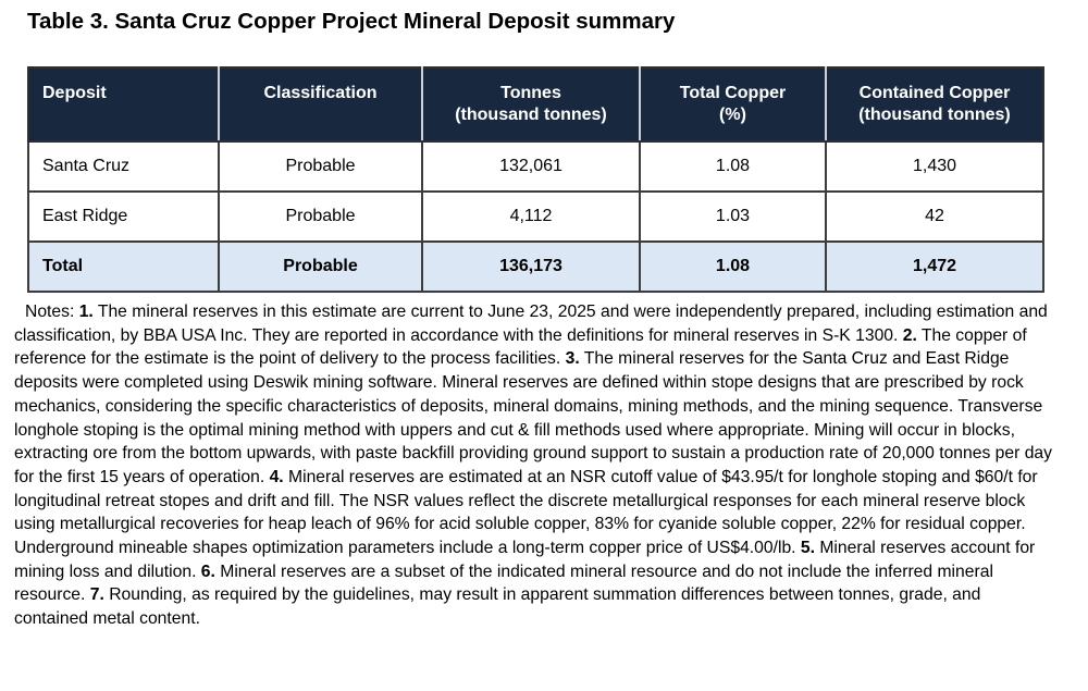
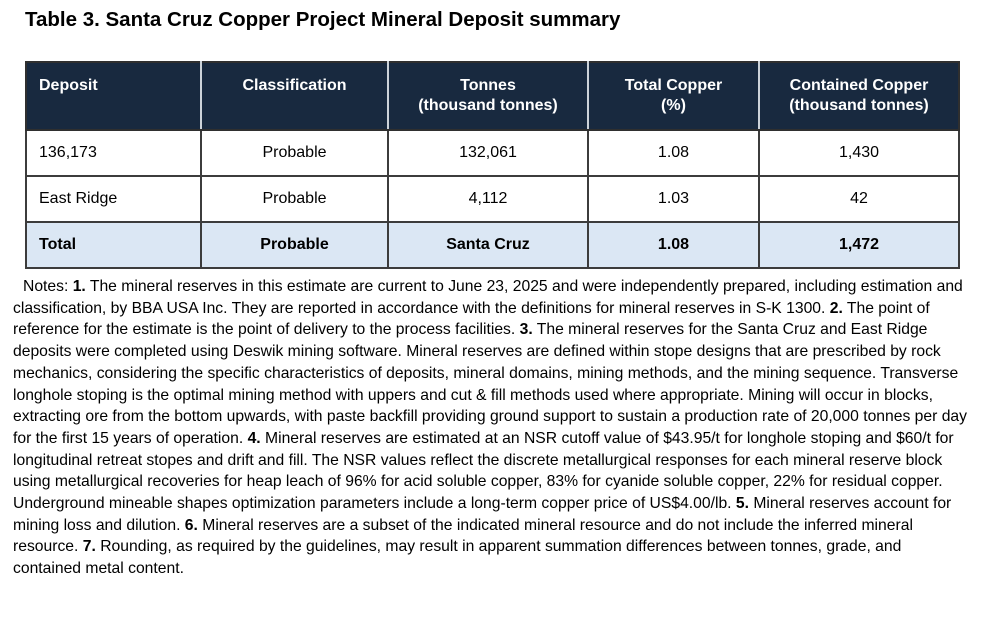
  Table 3. Santa Cruz Copper Project Mineral Deposit summary
  Deposit	Classification	Tonnes(thousand tonnes)	Total Copper(%)	Contained Copper(thousand tonnes)
- Santa Cruz	Probable	132,061	1.08	1,430
+ 136,173	Probable	132,061	1.08	1,430
  East Ridge	Probable	4,112	1.03	42
- Total	Probable	136,173	1.08	1,472
+ Total	Probable	Santa Cruz	1.08	1,472
- Notes: 1. The mineral reserves in this estimate are current to June 23, 2025 and were independently prepared, including estimation and classification, by BBA USA Inc. They are reported in accordance with the definitions for mineral reserves in S-K 1300. 2. The copper of reference for the estimate is the point of delivery to the process facilities. 3. The mineral reserves for the Santa Cruz and East Ridge deposits were completed using Deswik mining software. Mineral reserves are defined within stope designs that are prescribed by rock mechanics, considering the specific characteristics of deposits, mineral domains, mining methods, and the mining sequence. Transverse longhole stoping is the optimal mining method with uppers and cut & fill methods used where appropriate. Mining will occur in blocks, extracting ore from the bottom upwards, with paste backfill providing ground support to sustain a production rate of 20,000 tonnes per day for the first 15 years of operation. 4. Mineral reserves are estimated at an NSR cutoff value of $43.95/t for longhole stoping and $60/t for longitudinal retreat stopes and drift and fill. The NSR values reflect the discrete metallurgical responses for each mineral reserve block using metallurgical recoveries for heap leach of 96% for acid soluble copper, 83% for cyanide soluble copper, 22% for residual copper. Underground mineable shapes optimization parameters include a long-term copper price of US$4.00/lb. 5. Mineral reserves account for mining loss and dilution. 6. Mineral reserves are a subset of the indicated mineral resource and do not include the inferred mineral resource. 7. Rounding, as required by the guidelines, may result in apparent summation differences between tonnes, grade, and contained metal content.
+ Notes: 1. The mineral reserves in this estimate are current to June 23, 2025 and were independently prepared, including estimation and classification, by BBA USA Inc. They are reported in accordance with the definitions for mineral reserves in S-K 1300. 2. The point of reference for the estimate is the point of delivery to the process facilities. 3. The mineral reserves for the Santa Cruz and East Ridge deposits were completed using Deswik mining software. Mineral reserves are defined within stope designs that are prescribed by rock mechanics, considering the specific characteristics of deposits, mineral domains, mining methods, and the mining sequence. Transverse longhole stoping is the optimal mining method with uppers and cut & fill methods used where appropriate. Mining will occur in blocks, extracting ore from the bottom upwards, with paste backfill providing ground support to sustain a production rate of 20,000 tonnes per day for the first 15 years of operation. 4. Mineral reserves are estimated at an NSR cutoff value of $43.95/t for longhole stoping and $60/t for longitudinal retreat stopes and drift and fill. The NSR values reflect the discrete metallurgical responses for each mineral reserve block using metallurgical recoveries for heap leach of 96% for acid soluble copper, 83% for cyanide soluble copper, 22% for residual copper. Underground mineable shapes optimization parameters include a long-term copper price of US$4.00/lb. 5. Mineral reserves account for mining loss and dilution. 6. Mineral reserves are a subset of the indicated mineral resource and do not include the inferred mineral resource. 7. Rounding, as required by the guidelines, may result in apparent summation differences between tonnes, grade, and contained metal content.
